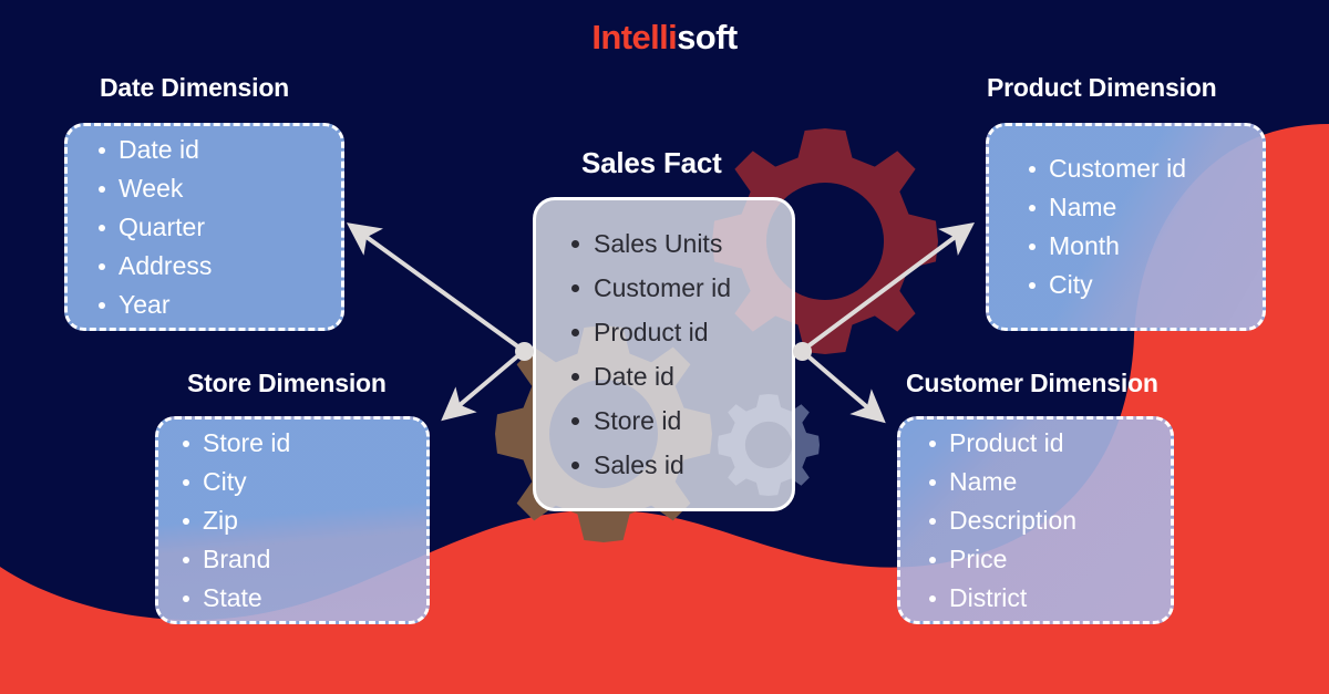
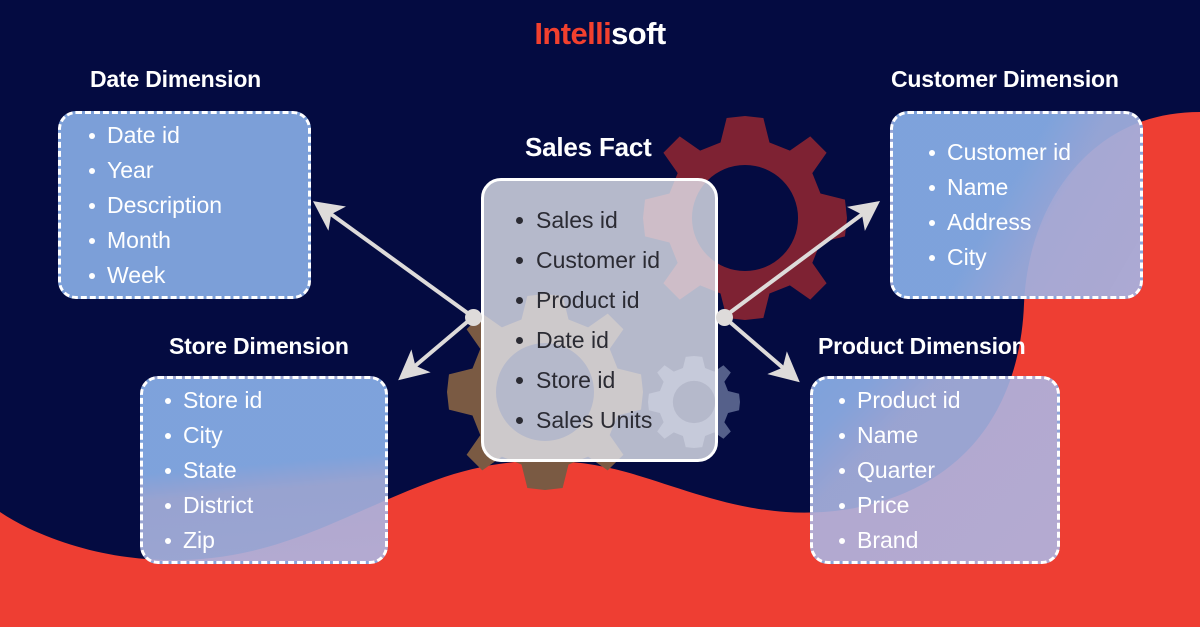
  Intellisoft
  Date Dimension
- Product Dimension
+ Customer Dimension
  Store Dimension
- Customer Dimension
+ Product Dimension
  Sales Fact
  Date id
- Week
+ Year
- Quarter
+ Description
- Address
+ Month
- Year
+ Week
  Customer id
  Name
- Month
+ Address
  City
  Store id
  City
- Zip
+ State
- Brand
+ District
- State
+ Zip
  Product id
  Name
- Description
+ Quarter
  Price
- District
+ Brand
- Sales Units
+ Sales id
  Customer id
  Product id
  Date id
  Store id
- Sales id
+ Sales Units
